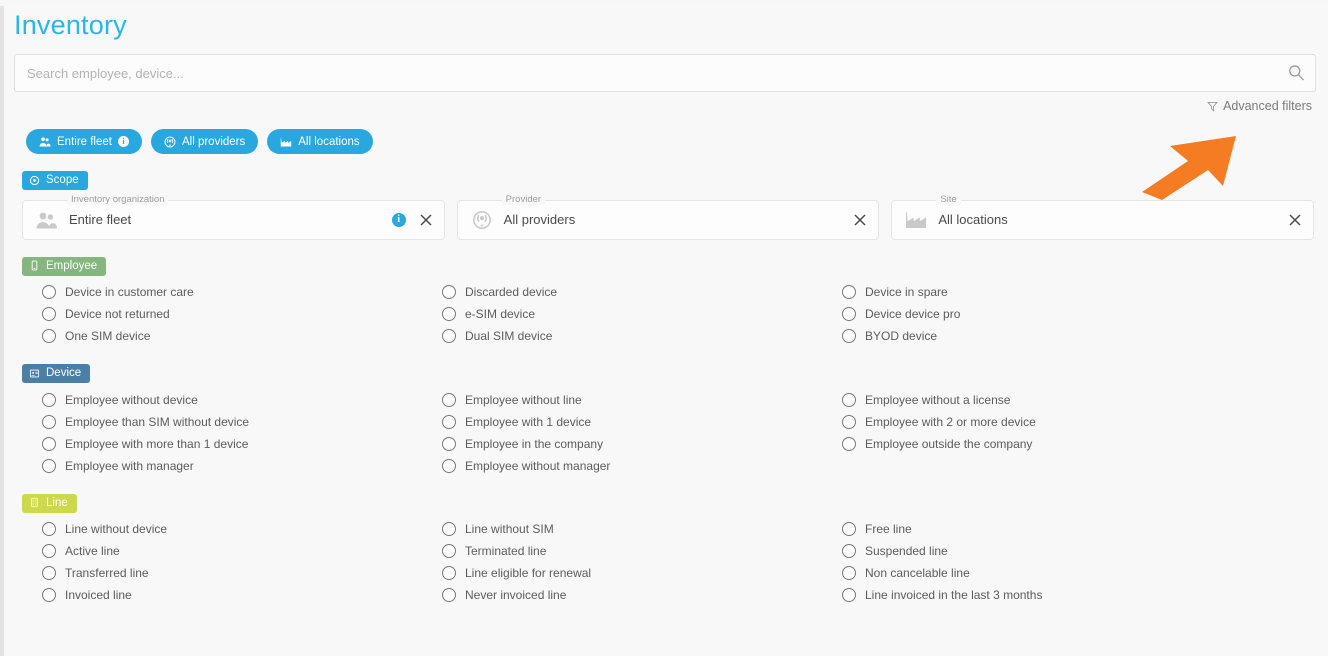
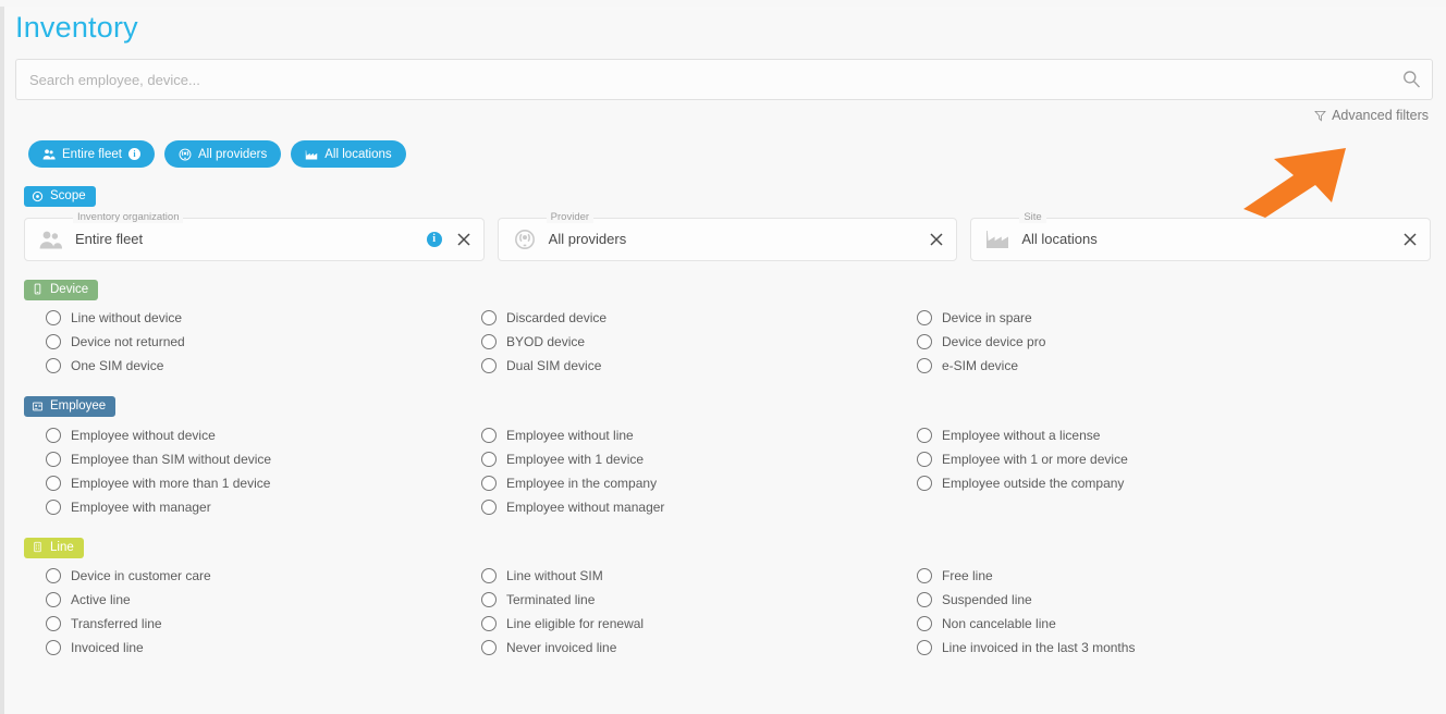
  Inventory
  Search employee, device...
  Advanced filters
  Entire fleet
  i
  All providers
  All locations
  Scope
  Inventory organization
  Entire fleet
  i
  Provider
  All providers
  Site
  All locations
- Employee
+ Device
- Device in customer care
+ Line without device
  Device not returned
  One SIM device
  Discarded device
- e-SIM device
+ BYOD device
  Dual SIM device
  Device in spare
  Device device pro
- BYOD device
+ e-SIM device
- Device
+ Employee
  Employee without device
  Employee than SIM without device
  Employee with more than 1 device
  Employee with manager
  Employee without line
  Employee with 1 device
  Employee in the company
  Employee without manager
  Employee without a license
- Employee with 2 or more device
+ Employee with 1 or more device
  Employee outside the company
  Line
- Line without device
+ Device in customer care
  Active line
  Transferred line
  Invoiced line
  Line without SIM
  Terminated line
  Line eligible for renewal
  Never invoiced line
  Free line
  Suspended line
  Non cancelable line
  Line invoiced in the last 3 months
